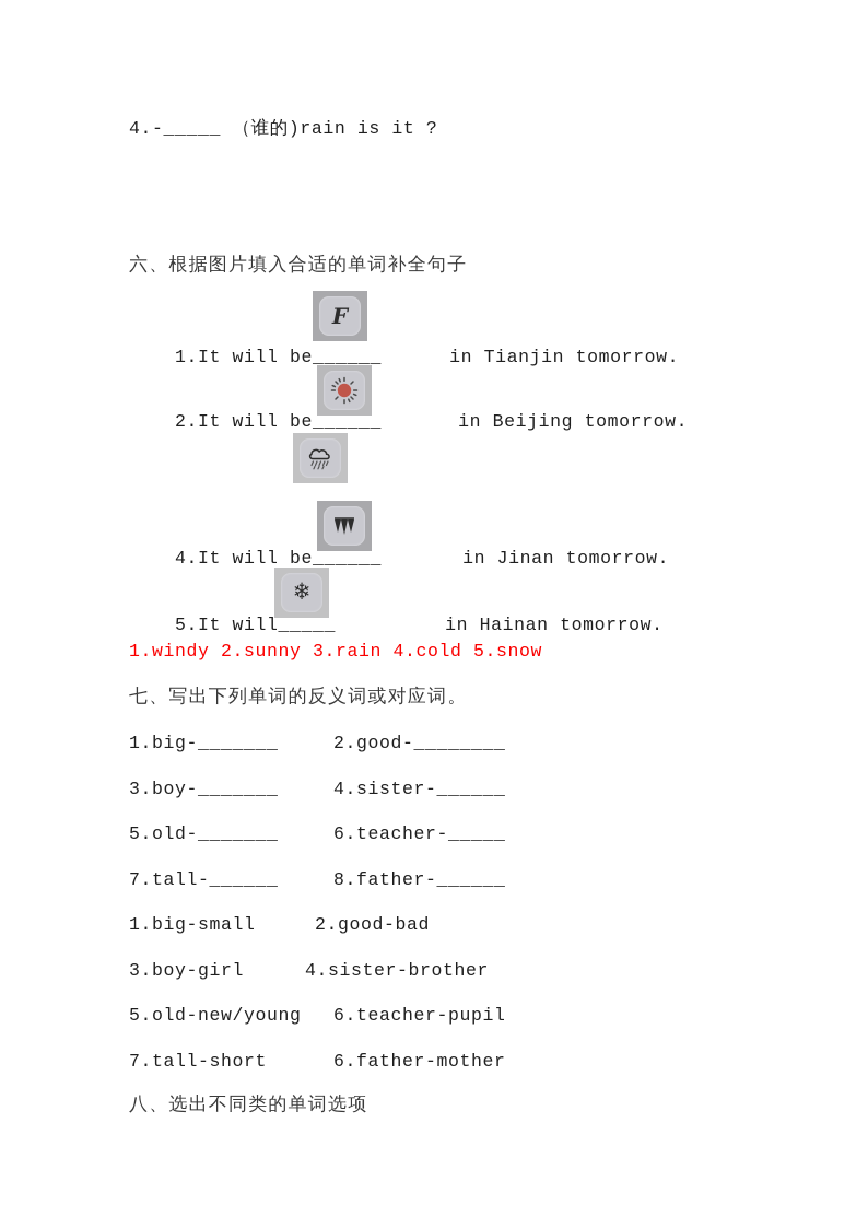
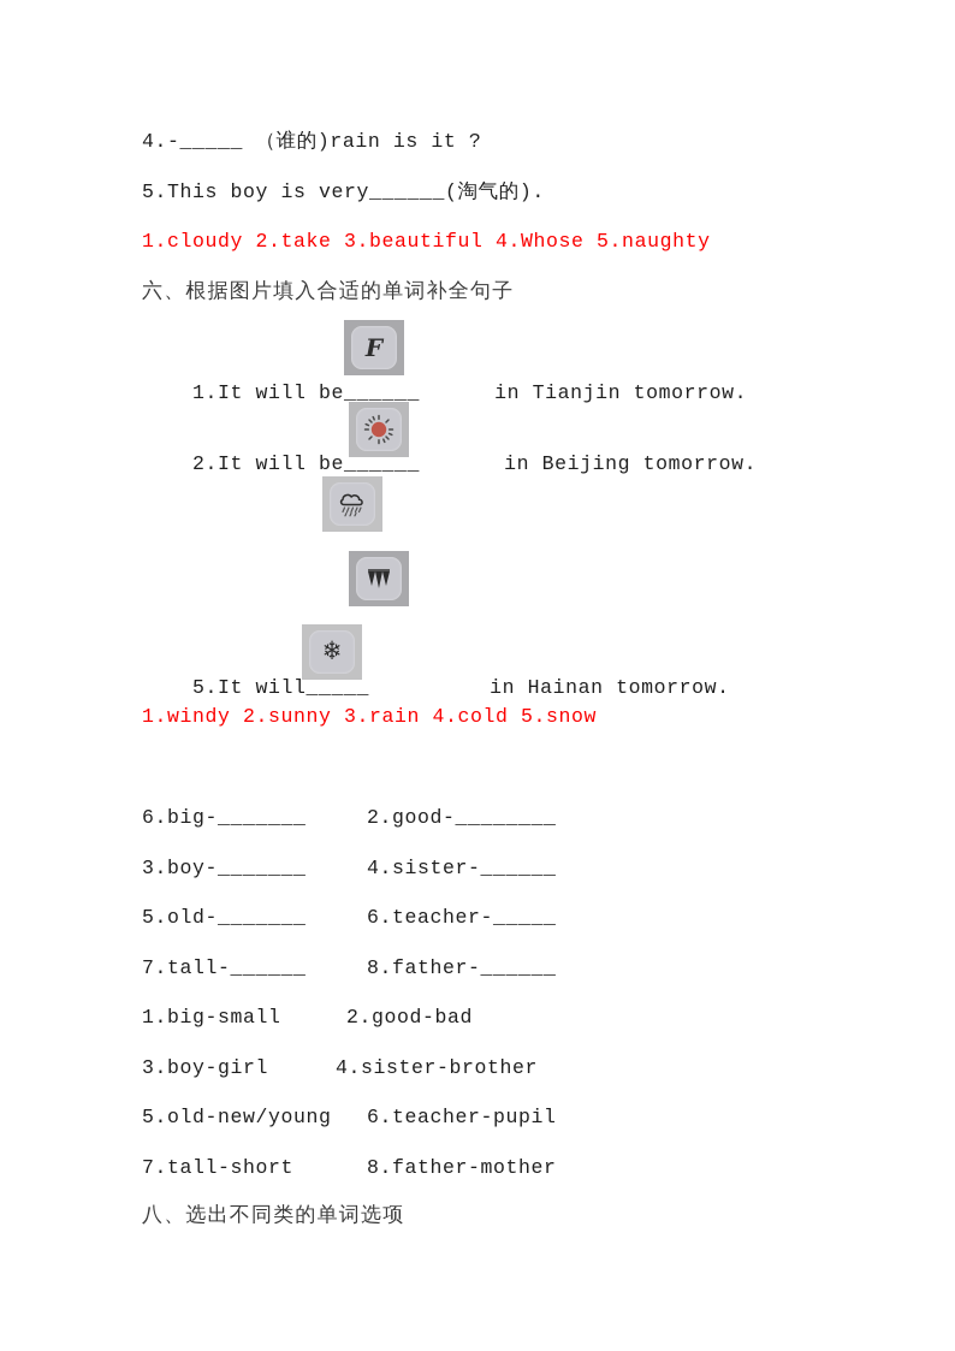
  4.-_____ （谁的)rain is it ?
+ 5.This boy is very______(淘气的).
+ 1.cloudy 2.take 3.beautiful 4.Whose 5.naughty
  六、根据图片填入合适的单词补全句子
  1.It will be______ in Tianjin tomorrow.
  F
  2.It will be______ in Beijing tomorrow.
- 4.It will be______ in Jinan tomorrow.
  5.It will_____ in Hainan tomorrow.
  ❄
  1.windy 2.sunny 3.rain 4.cold 5.snow
- 七、写出下列单词的反义词或对应词。
- 1.big-_______
+ 6.big-_______
  2.good-________
  3.boy-_______
  4.sister-______
  5.old-_______
  6.teacher-_____
  7.tall-______
  8.father-______
  1.big-small
  2.good-bad
  3.boy-girl
  4.sister-brother
  5.old-new/young
  6.teacher-pupil
  7.tall-short
- 6.father-mother
+ 8.father-mother
  八、选出不同类的单词选项
